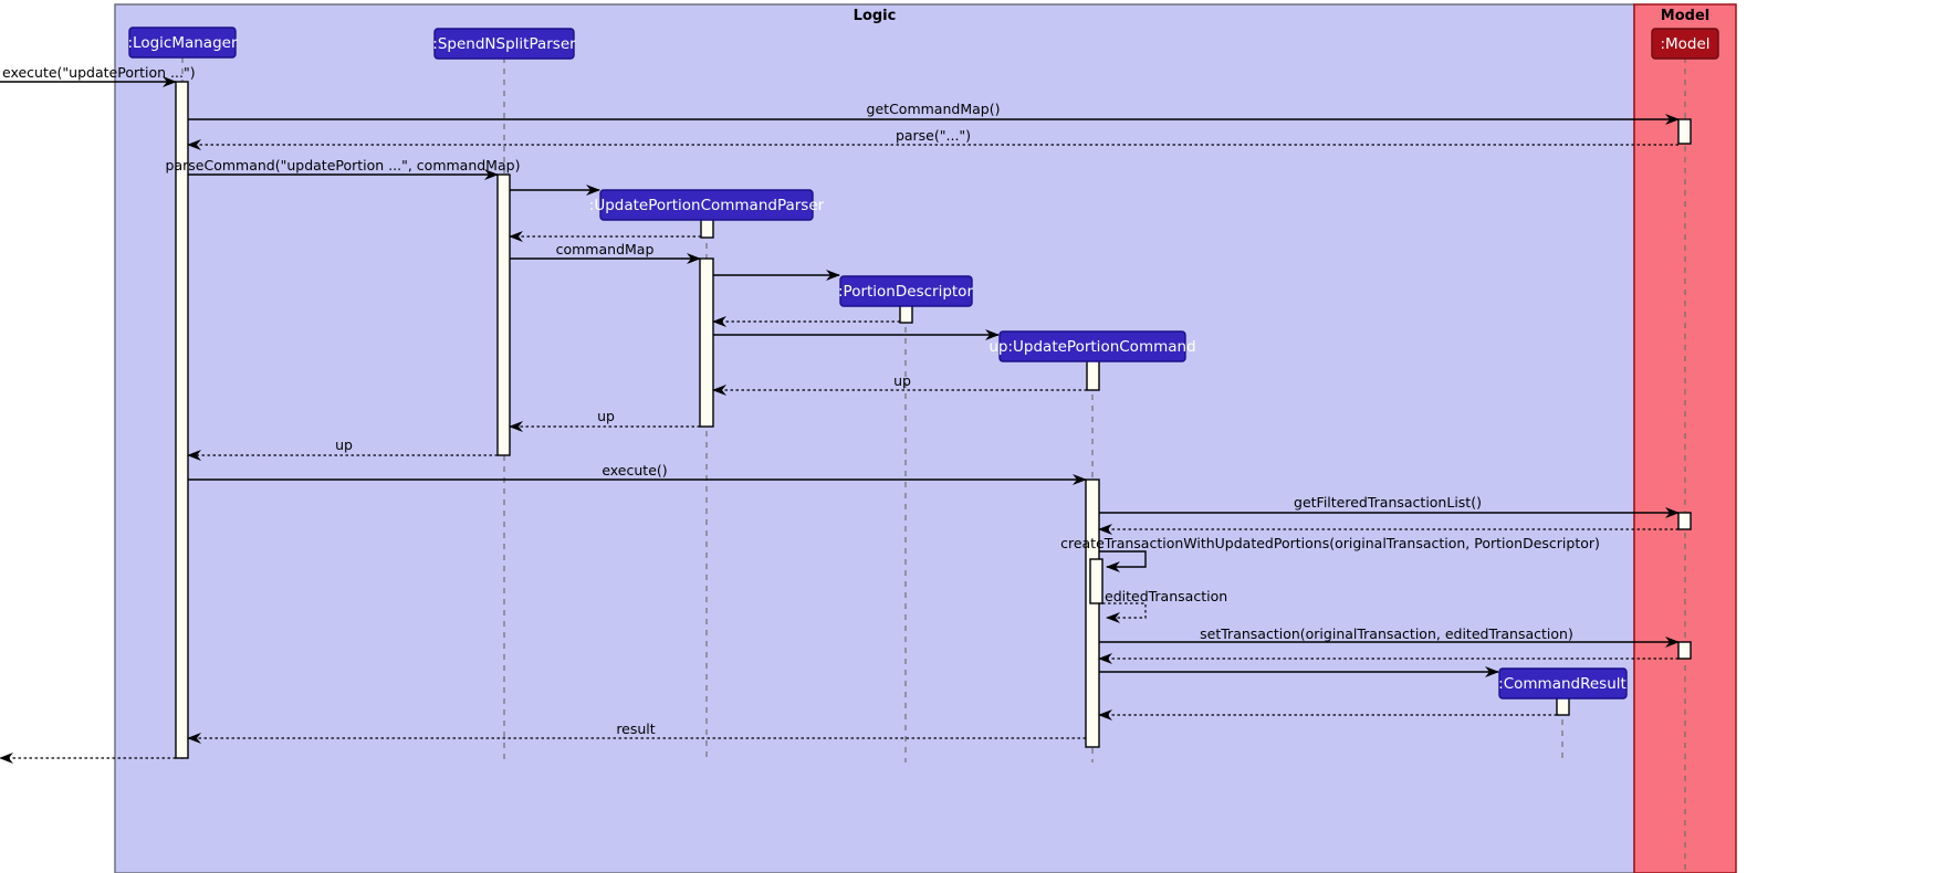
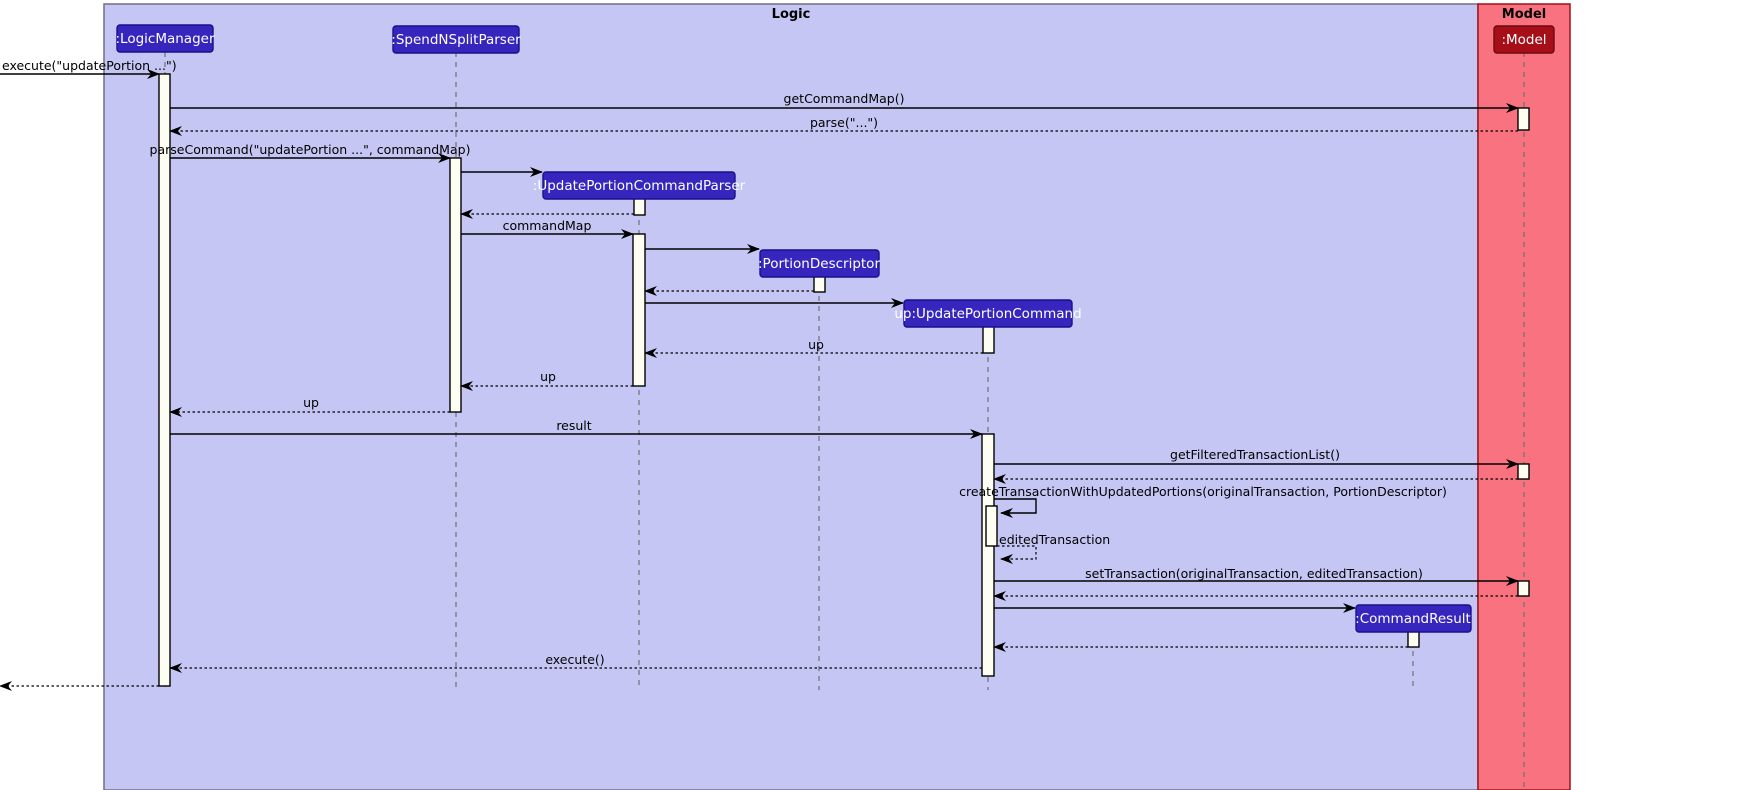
  Logic
  Model
  execute("updatePortion ...")
  getCommandMap()
  parse("...")
  parseCommand("updatePortion ...", commandMap)
  commandMap
  up
  up
  up
- execute()
+ result
  getFilteredTransactionList()
  createTransactionWithUpdatedPortions(originalTransaction, PortionDescriptor)
  editedTransaction
  setTransaction(originalTransaction, editedTransaction)
- result
+ execute()
  :LogicManager
  :SpendNSplitParser
  :UpdatePortionCommandParser
  :PortionDescriptor
  up:UpdatePortionCommand
  :CommandResult
  :Model
